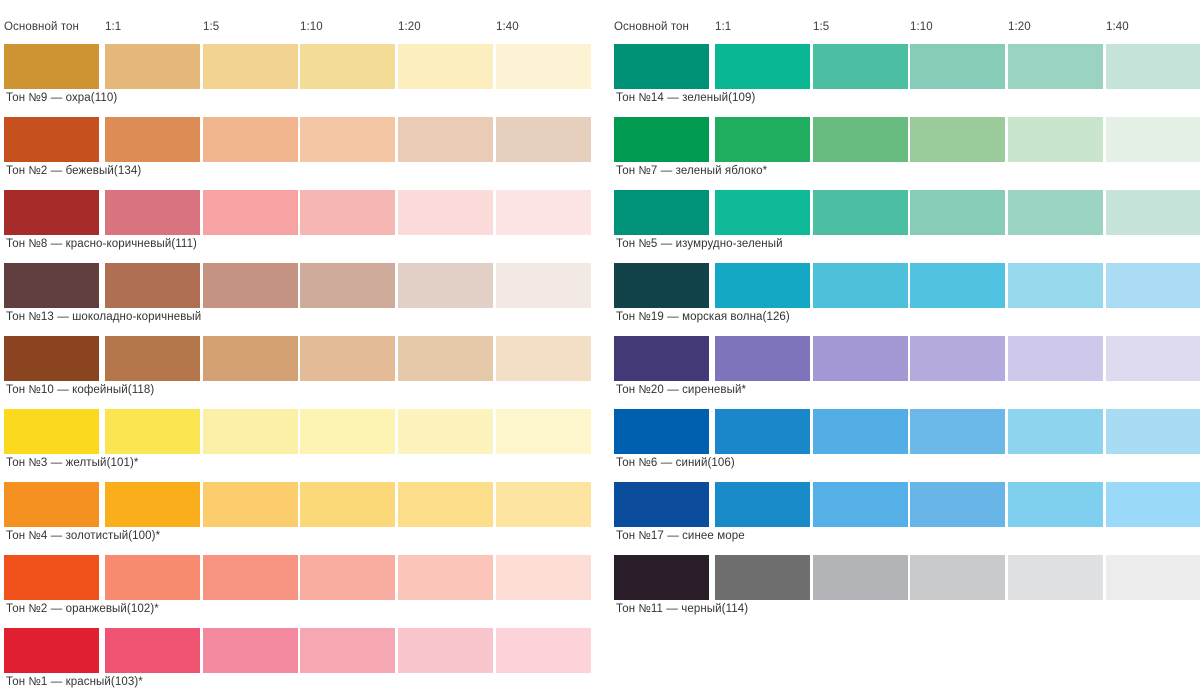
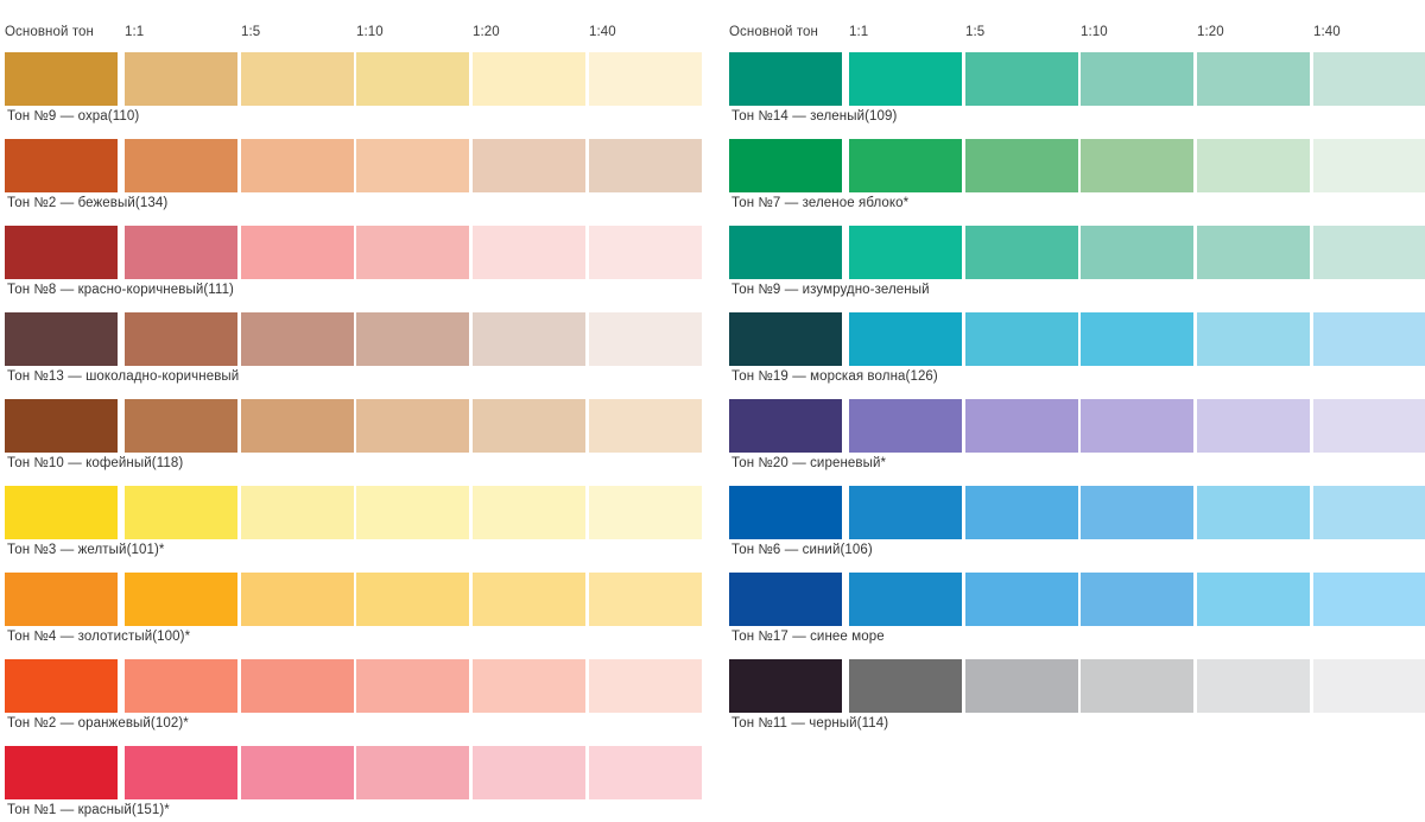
  Основной тон
  1:1
  1:5
  1:10
  1:20
  1:40
  Тон №9 — охра(110)
  Тон №2 — бежевый(134)
  Тон №8 — красно-коричневый(111)
  Тон №13 — шоколадно-коричневый
  Тон №10 — кофейный(118)
  Тон №3 — желтый(101)*
  Тон №4 — золотистый(100)*
  Тон №2 — оранжевый(102)*
- Тон №1 — красный(103)*
+ Тон №1 — красный(151)*
  Основной тон
  1:1
  1:5
  1:10
  1:20
  1:40
  Тон №14 — зеленый(109)
- Тон №7 — зеленый яблоко*
+ Тон №7 — зеленое яблоко*
- Тон №5 — изумрудно-зеленый
+ Тон №9 — изумрудно-зеленый
  Тон №19 — морская волна(126)
  Тон №20 — сиреневый*
  Тон №6 — синий(106)
  Тон №17 — синее море
  Тон №11 — черный(114)
